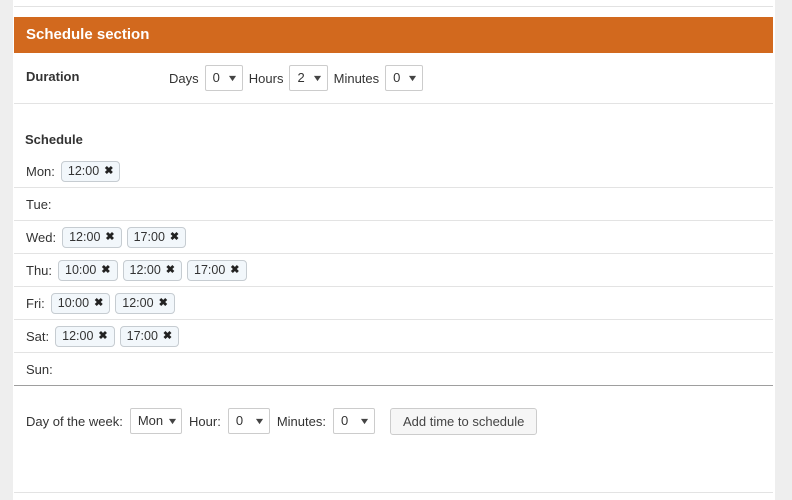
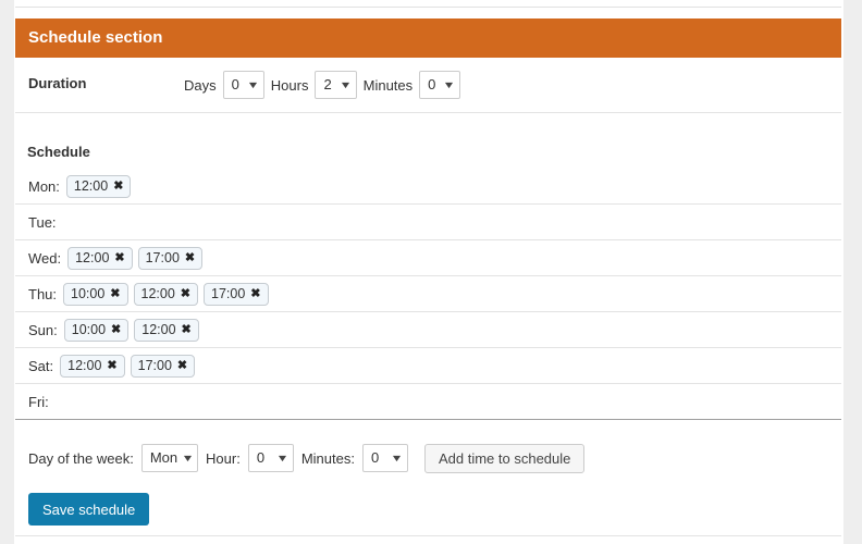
  Schedule section
  Duration
  Days
  0
  ▼
  Hours
  2
  ▼
  Minutes
  0
  ▼
  Schedule
  Mon:
  12:00
  ✖
  Tue:
  Wed:
  12:00
  ✖
  17:00
  ✖
  Thu:
  10:00
  ✖
  12:00
  ✖
  17:00
  ✖
- Fri:
+ Sun:
  10:00
  ✖
  12:00
  ✖
  Sat:
  12:00
  ✖
  17:00
  ✖
- Sun:
+ Fri:
  Day of the week:
  Mon
  ▼
  Hour:
  0
  ▼
  Minutes:
  0
  ▼
  Add time to schedule
+ Save schedule
